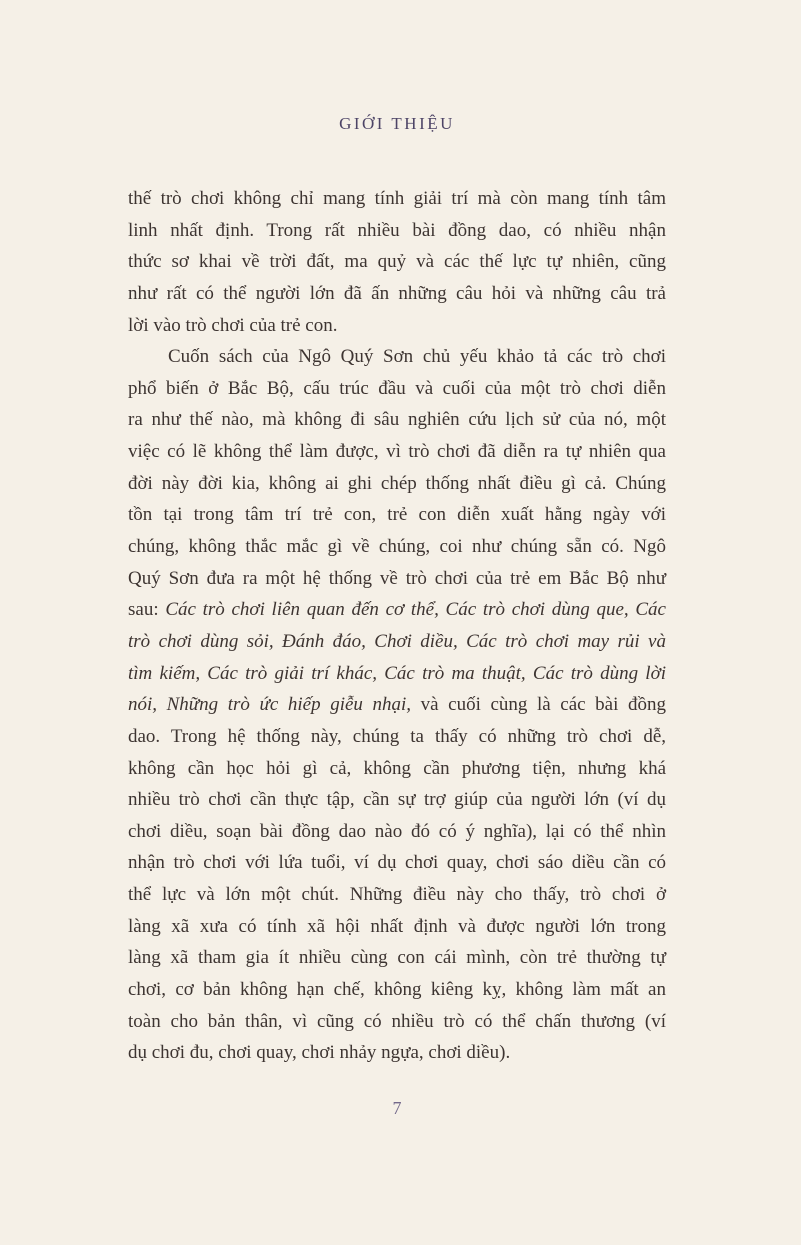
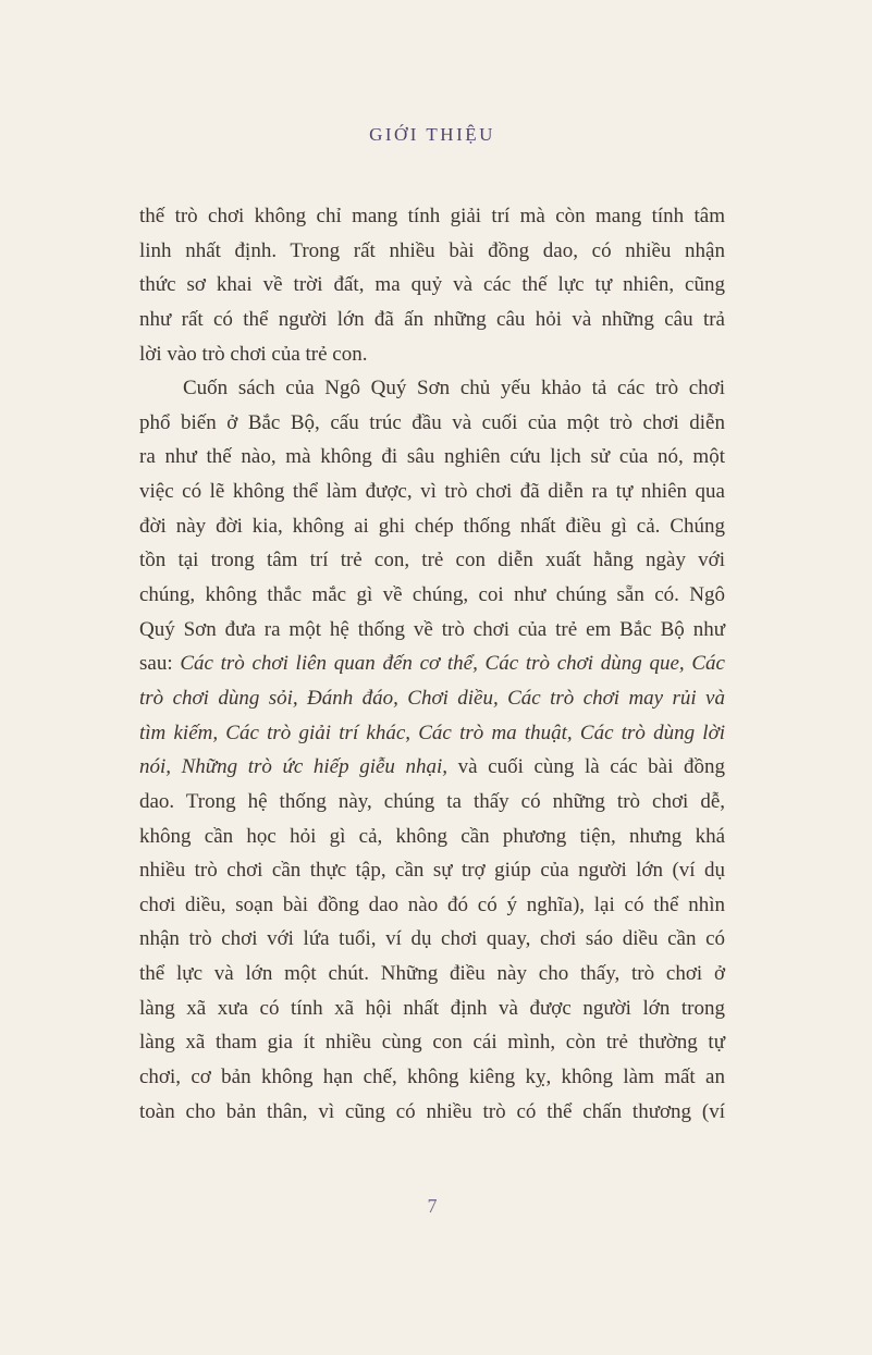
  GIỚI THIỆU
  thế trò chơi không chỉ mang tính giải trí mà còn mang tính tâm
  linh nhất định. Trong rất nhiều bài đồng dao, có nhiều nhận
  thức sơ khai về trời đất, ma quỷ và các thế lực tự nhiên, cũng
  như rất có thể người lớn đã ấn những câu hỏi và những câu trả
  lời vào trò chơi của trẻ con.
  Cuốn sách của Ngô Quý Sơn chủ yếu khảo tả các trò chơi
  phổ biến ở Bắc Bộ, cấu trúc đầu và cuối của một trò chơi diễn
  ra như thế nào, mà không đi sâu nghiên cứu lịch sử của nó, một
  việc có lẽ không thể làm được, vì trò chơi đã diễn ra tự nhiên qua
  đời này đời kia, không ai ghi chép thống nhất điều gì cả. Chúng
  tồn tại trong tâm trí trẻ con, trẻ con diễn xuất hằng ngày với
  chúng, không thắc mắc gì về chúng, coi như chúng sẵn có. Ngô
  Quý Sơn đưa ra một hệ thống về trò chơi của trẻ em Bắc Bộ như
  sau: Các trò chơi liên quan đến cơ thể, Các trò chơi dùng que, Các
  trò chơi dùng sỏi, Đánh đáo, Chơi diều, Các trò chơi may rủi và
  tìm kiếm, Các trò giải trí khác, Các trò ma thuật, Các trò dùng lời
  nói, Những trò ức hiếp giễu nhại, và cuối cùng là các bài đồng
  dao. Trong hệ thống này, chúng ta thấy có những trò chơi dễ,
  không cần học hỏi gì cả, không cần phương tiện, nhưng khá
  nhiều trò chơi cần thực tập, cần sự trợ giúp của người lớn (ví dụ
  chơi diều, soạn bài đồng dao nào đó có ý nghĩa), lại có thể nhìn
  nhận trò chơi với lứa tuổi, ví dụ chơi quay, chơi sáo diều cần có
  thể lực và lớn một chút. Những điều này cho thấy, trò chơi ở
  làng xã xưa có tính xã hội nhất định và được người lớn trong
  làng xã tham gia ít nhiều cùng con cái mình, còn trẻ thường tự
  chơi, cơ bản không hạn chế, không kiêng kỵ, không làm mất an
  toàn cho bản thân, vì cũng có nhiều trò có thể chấn thương (ví
- dụ chơi đu, chơi quay, chơi nhảy ngựa, chơi diều).
  7
